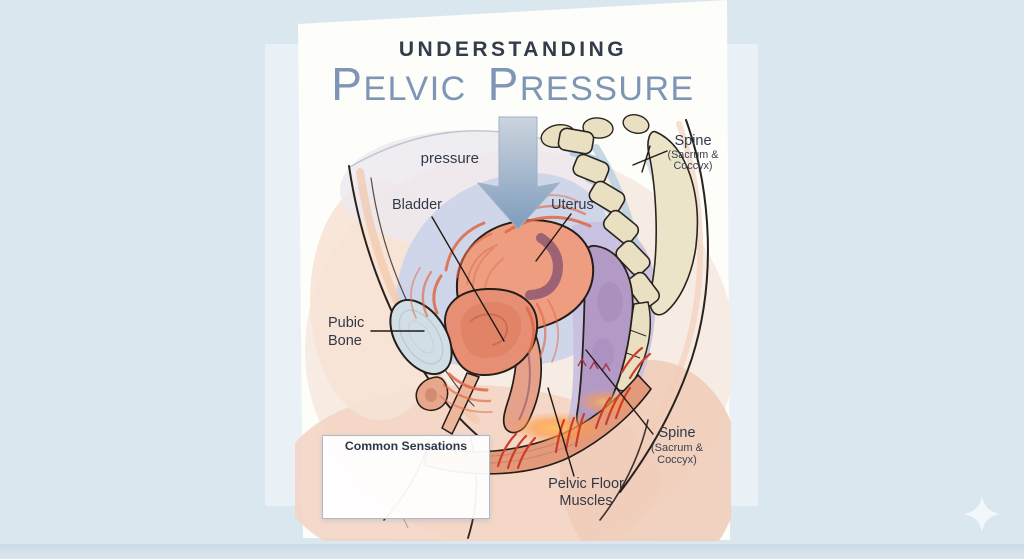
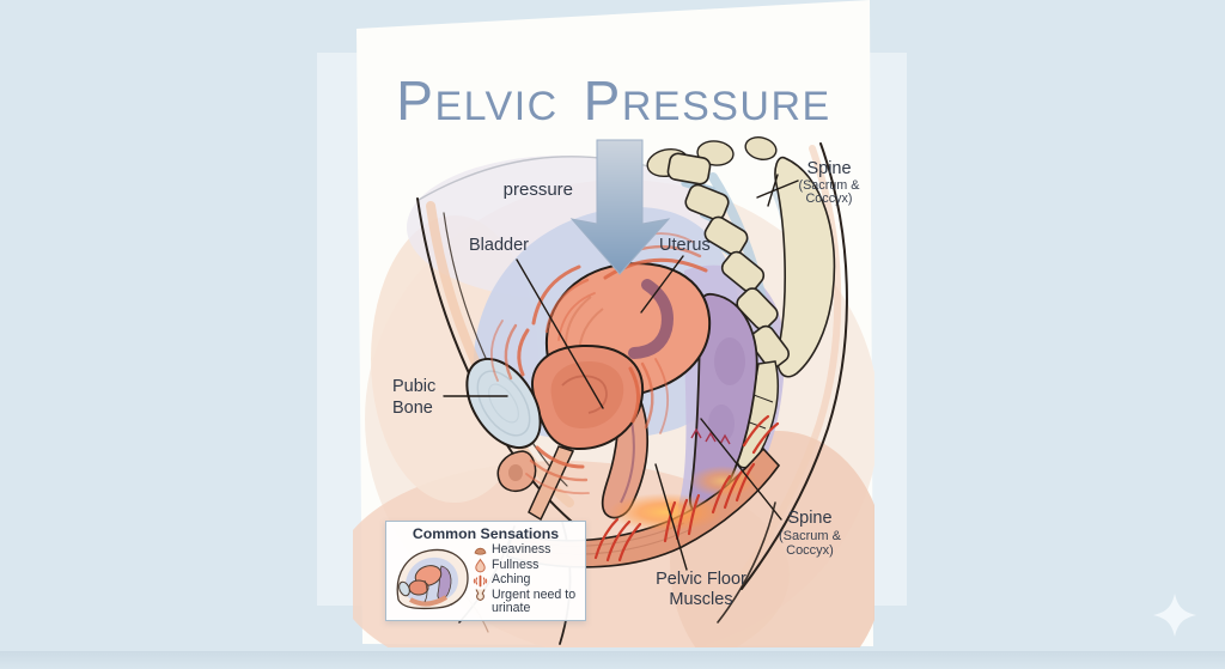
- UNDERSTANDING
  PELVIC PRESSURE
  pressure
  Bladder
  Uterus
  Spine
  (Sacrum & Coccyx)
  Pubic
  Bone
  Spine
  (Sacrum & Coccyx)
  Pelvic Floor
  Muscles
  Common Sensations
+ Heaviness
+ Fullness
+ Aching
+ Urgent need to urinate
